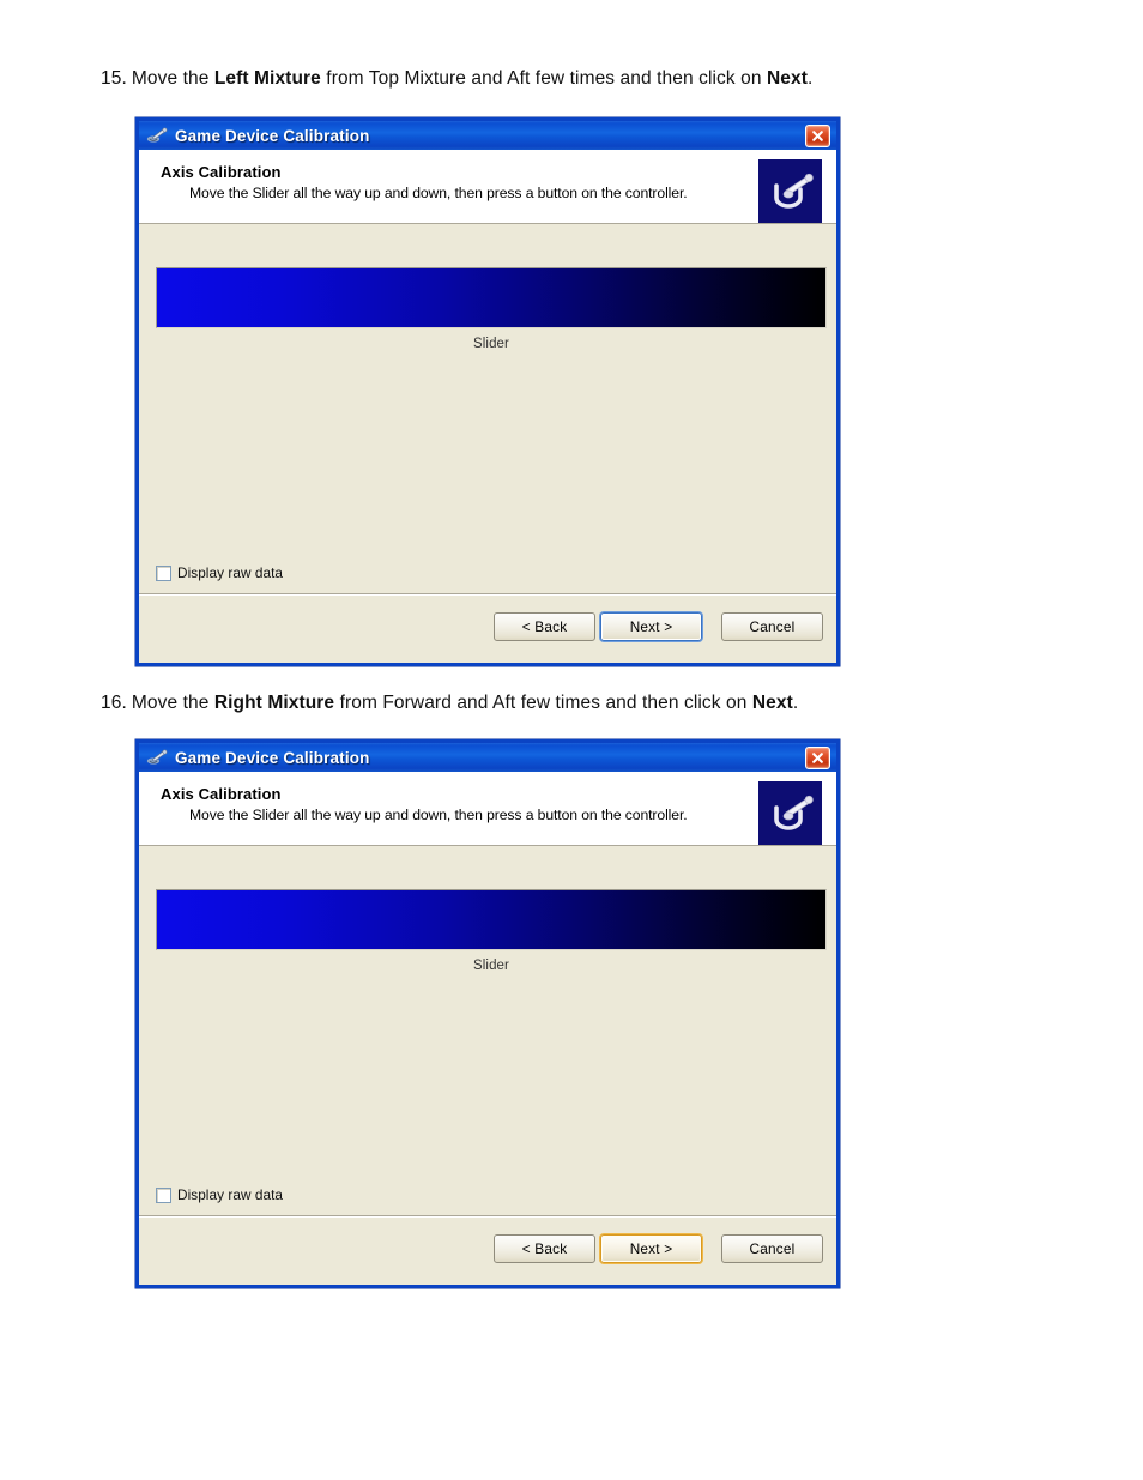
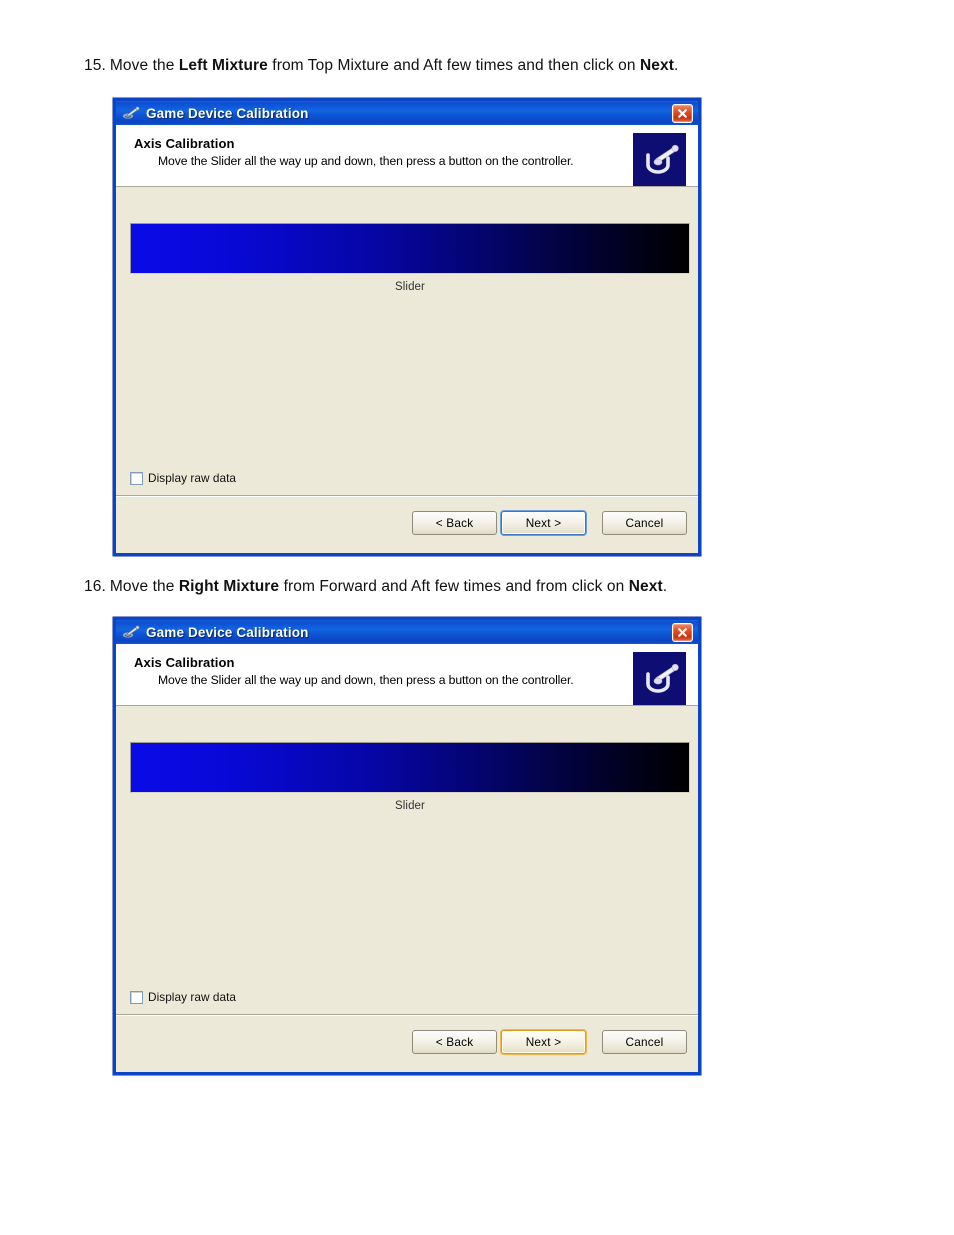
  15. Move the Left Mixture from Top Mixture and Aft few times and then click on Next.
  Game Device Calibration
  Axis Calibration
  Move the Slider all the way up and down, then press a button on the controller.
  Slider
  Display raw data
  < Back
  Next >
  Cancel
- 16. Move the Right Mixture from Forward and Aft few times and then click on Next.
+ 16. Move the Right Mixture from Forward and Aft few times and from click on Next.
  Game Device Calibration
  Axis Calibration
  Move the Slider all the way up and down, then press a button on the controller.
  Slider
  Display raw data
  < Back
  Next >
  Cancel
